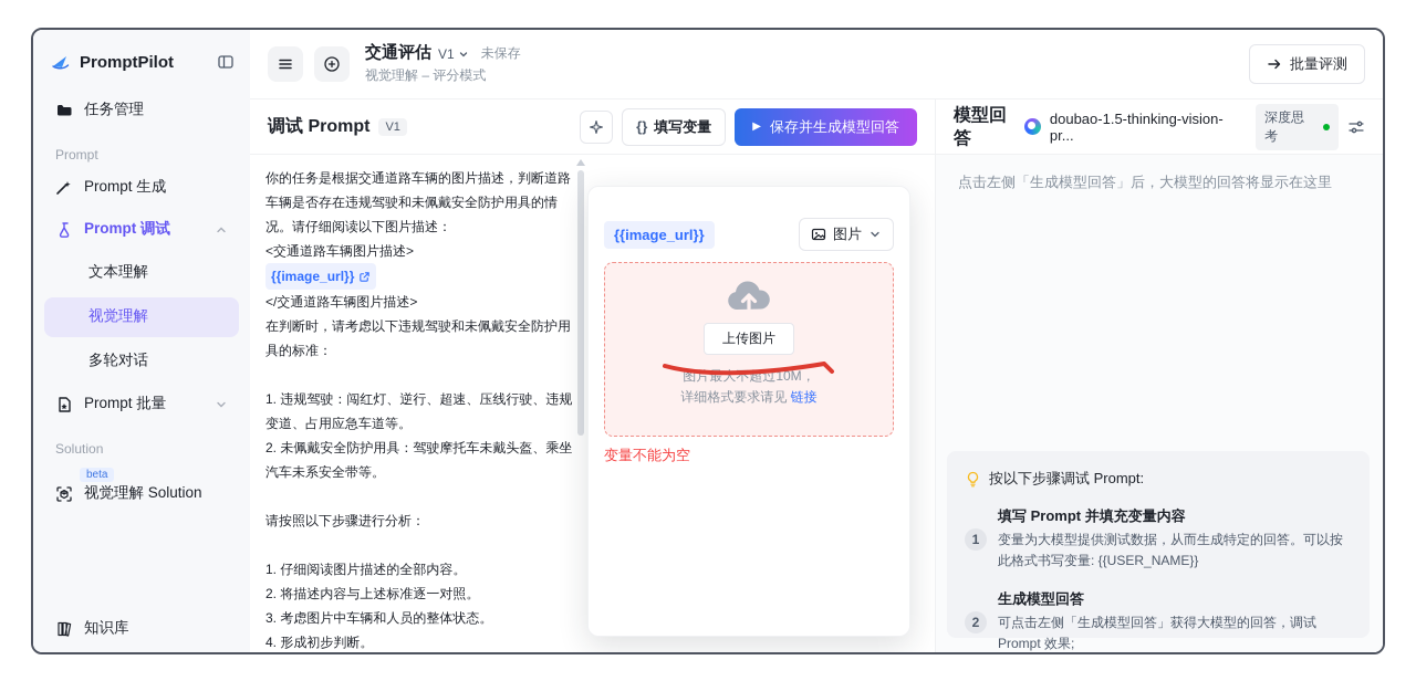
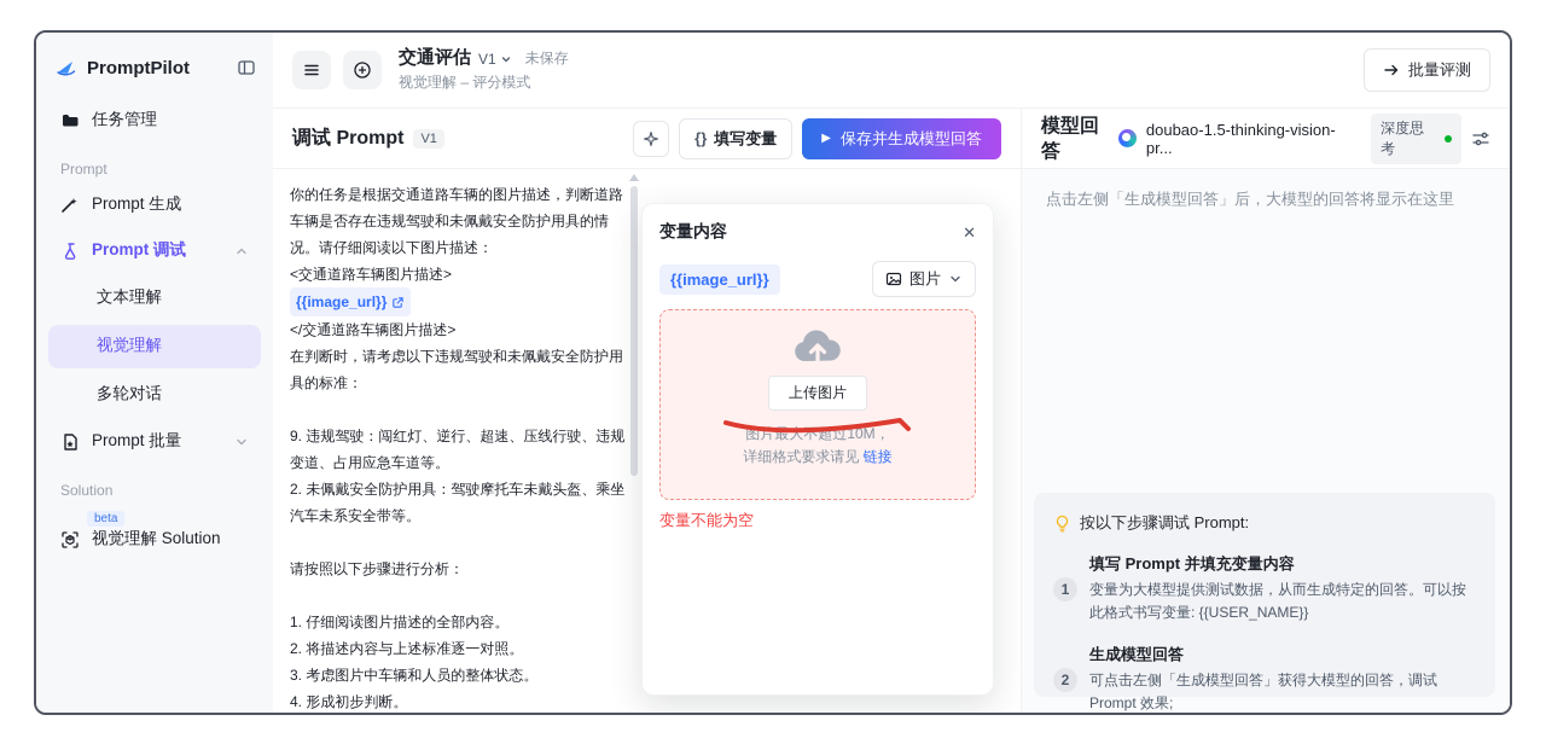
  PromptPilot
  任务管理
  Prompt
  Prompt 生成
  Prompt 调试
  文本理解
  视觉理解
  多轮对话
  Prompt 批量
  Solution
  beta
  视觉理解 Solution
- 知识库
  交通评估
  V1
  未保存
  视觉理解 – 评分模式
  批量评测
  调试 Prompt
  V1
  {}
  填写变量
  ▶
  保存并生成模型回答
  你的任务是根据交通道路车辆的图片描述，判断道路车辆是否存在违规驾驶和未佩戴安全防护用具的情况。请仔细阅读以下图片描述：
  <交通道路车辆图片描述>
  {{image_url}}
  </交通道路车辆图片描述>
  在判断时，请考虑以下违规驾驶和未佩戴安全防护用具的标准：
- 1. 违规驾驶：闯红灯、逆行、超速、压线行驶、违规变道、占用应急车道等。
+ 9. 违规驾驶：闯红灯、逆行、超速、压线行驶、违规变道、占用应急车道等。
  2. 未佩戴安全防护用具：驾驶摩托车未戴头盔、乘坐汽车未系安全带等。
  请按照以下步骤进行分析：
  1. 仔细阅读图片描述的全部内容。
  2. 将描述内容与上述标准逐一对照。
  3. 考虑图片中车辆和人员的整体状态。
  4. 形成初步判断。
+ 变量内容
+ ✕
  {{image_url}}
  图片
  上传图片
  图片最大不超过10M，
  详细格式要求请见 链接
  变量不能为空
  模型回答
  doubao-1.5-thinking-vision-pr...
  深度思考
  点击左侧「生成模型回答」后，大模型的回答将显示在这里
  按以下步骤调试 Prompt:
  1
  填写 Prompt 并填充变量内容
  变量为大模型提供测试数据，从而生成特定的回答。可以按此格式书写变量: {{USER_NAME}}
  2
  生成模型回答
  可点击左侧「生成模型回答」获得大模型的回答，调试 Prompt 效果;
